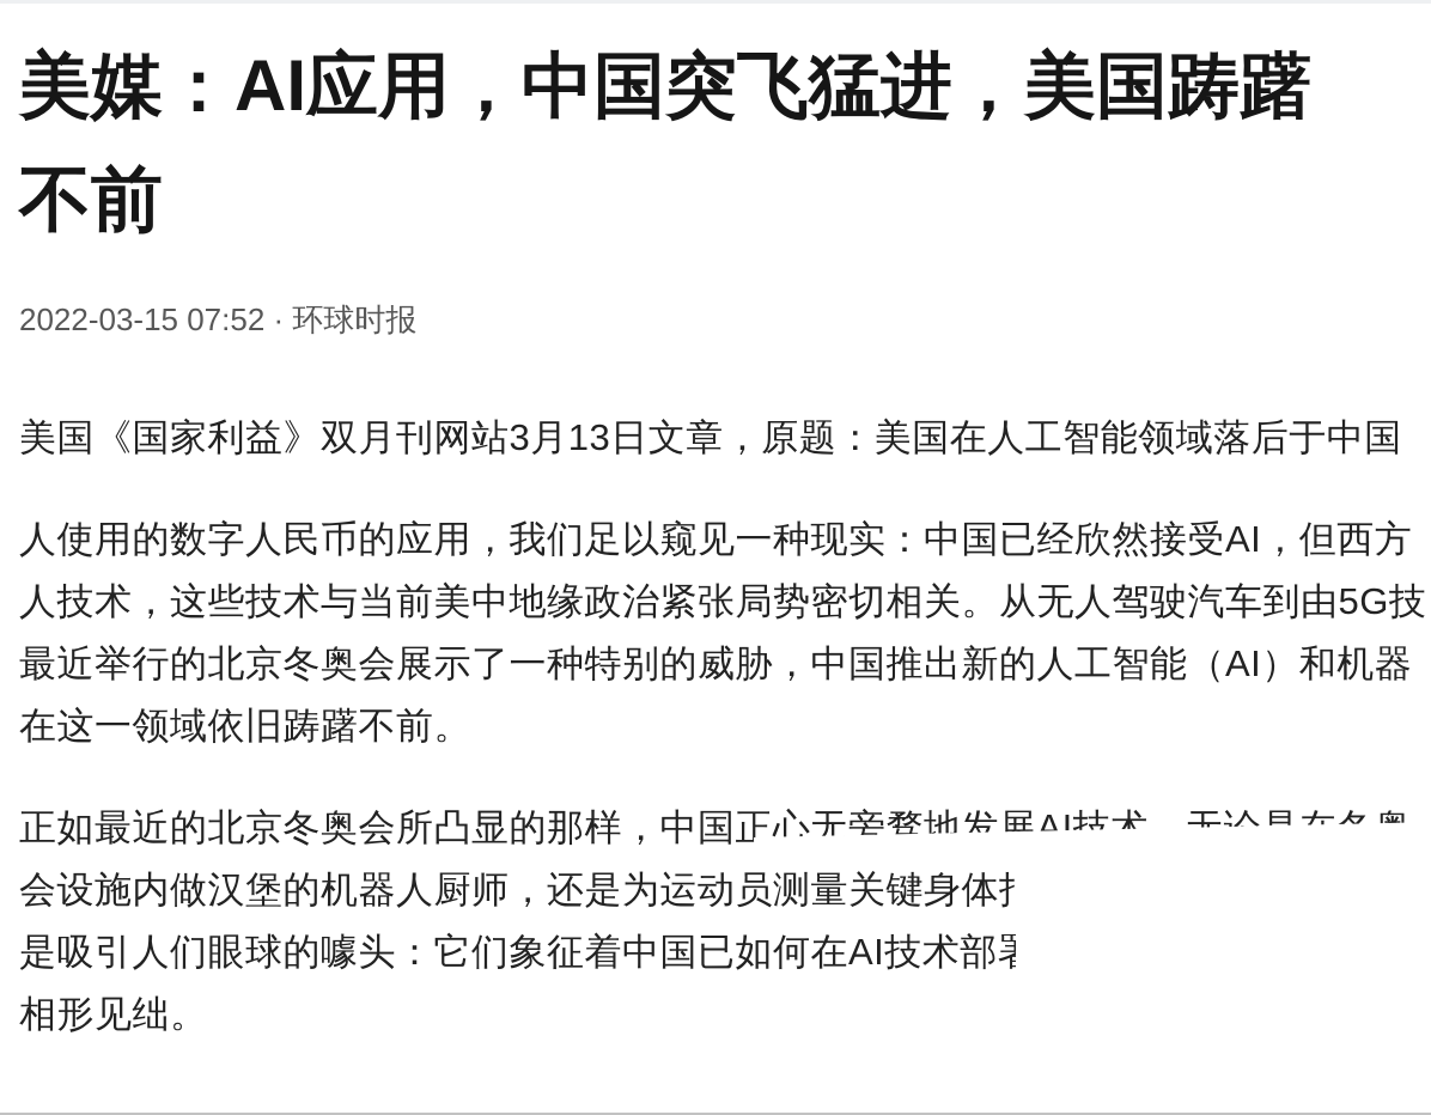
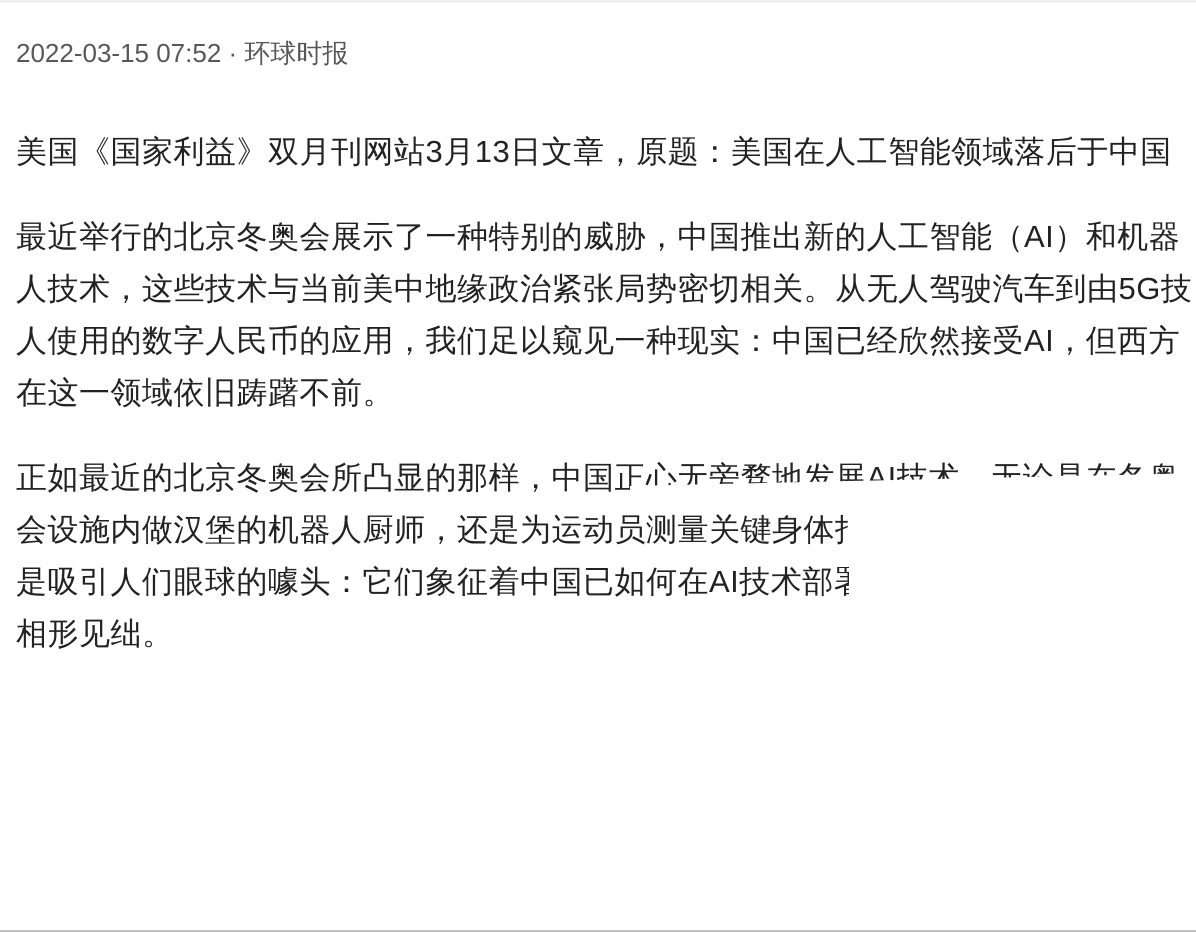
- 美媒：AI应用，中国突飞猛进，美国踌躇
- 不前
  2022-03-15 07:52 · 环球时报
  美国《国家利益》双月刊网站3月13日文章，原题：美国在人工智能领域落后于中国
- 人使用的数字人民币的应用，我们足以窥见一种现实：中国已经欣然接受AI，但西方
+ 最近举行的北京冬奥会展示了一种特别的威胁，中国推出新的人工智能（AI）和机器
  人技术，这些技术与当前美中地缘政治紧张局势密切相关。从无人驾驶汽车到由5G技
- 最近举行的北京冬奥会展示了一种特别的威胁，中国推出新的人工智能（AI）和机器
+ 人使用的数字人民币的应用，我们足以窥见一种现实：中国已经欣然接受AI，但西方
  在这一领域依旧踌躇不前。
  正如最近的北京冬奥会所凸显的那样，中国正心无旁骛地发展AI技术
  会设施内做汉堡的机器人厨师，还是为运动员测量关键身体
  是吸引人们眼球的噱头：它们象征着中国已如何在AI技术部
  相形见绌。
